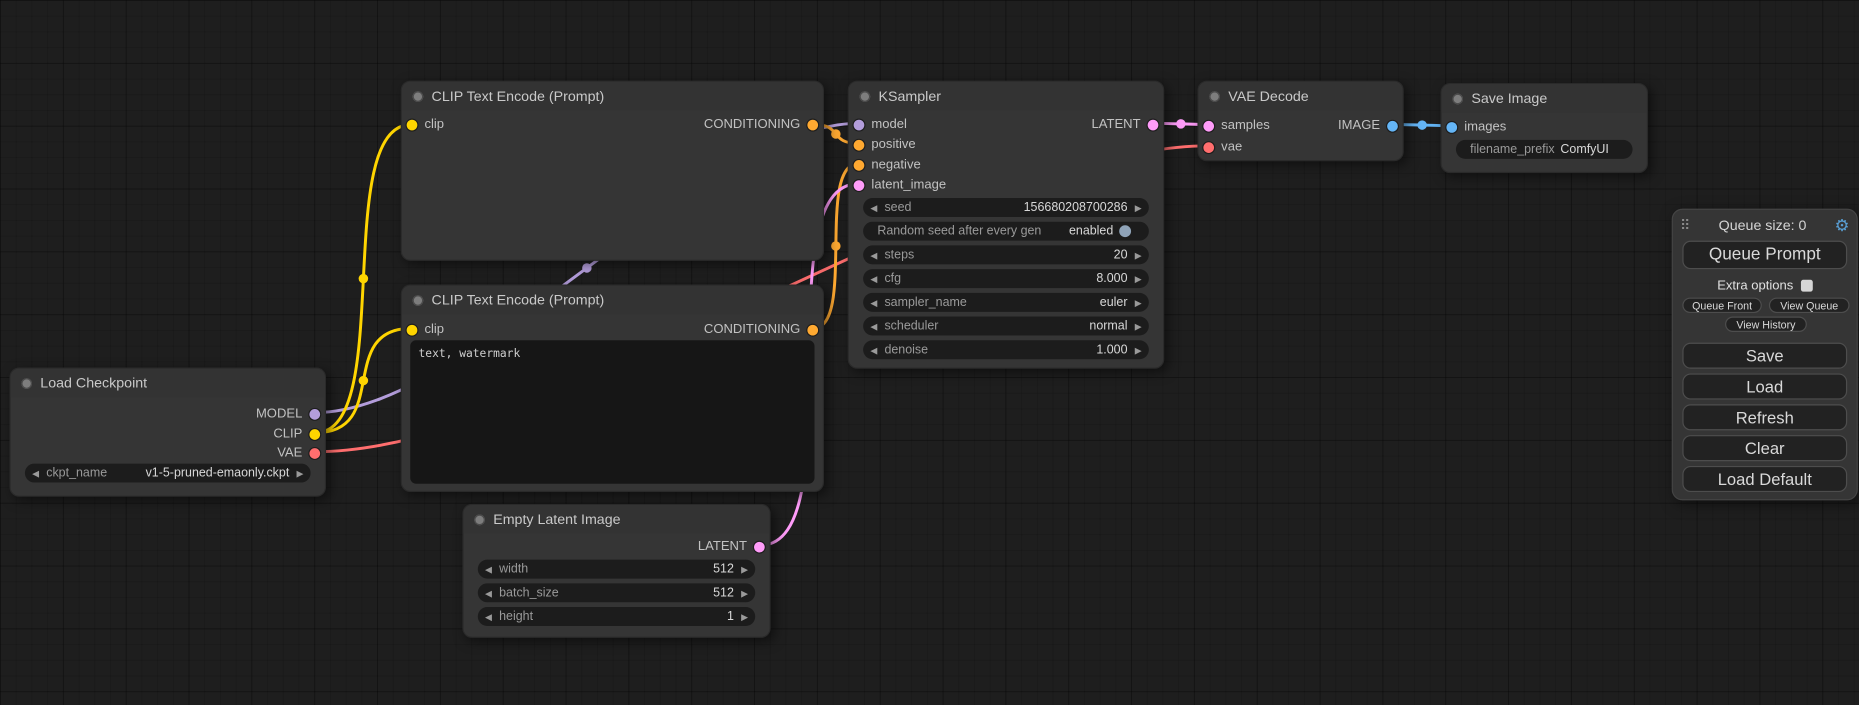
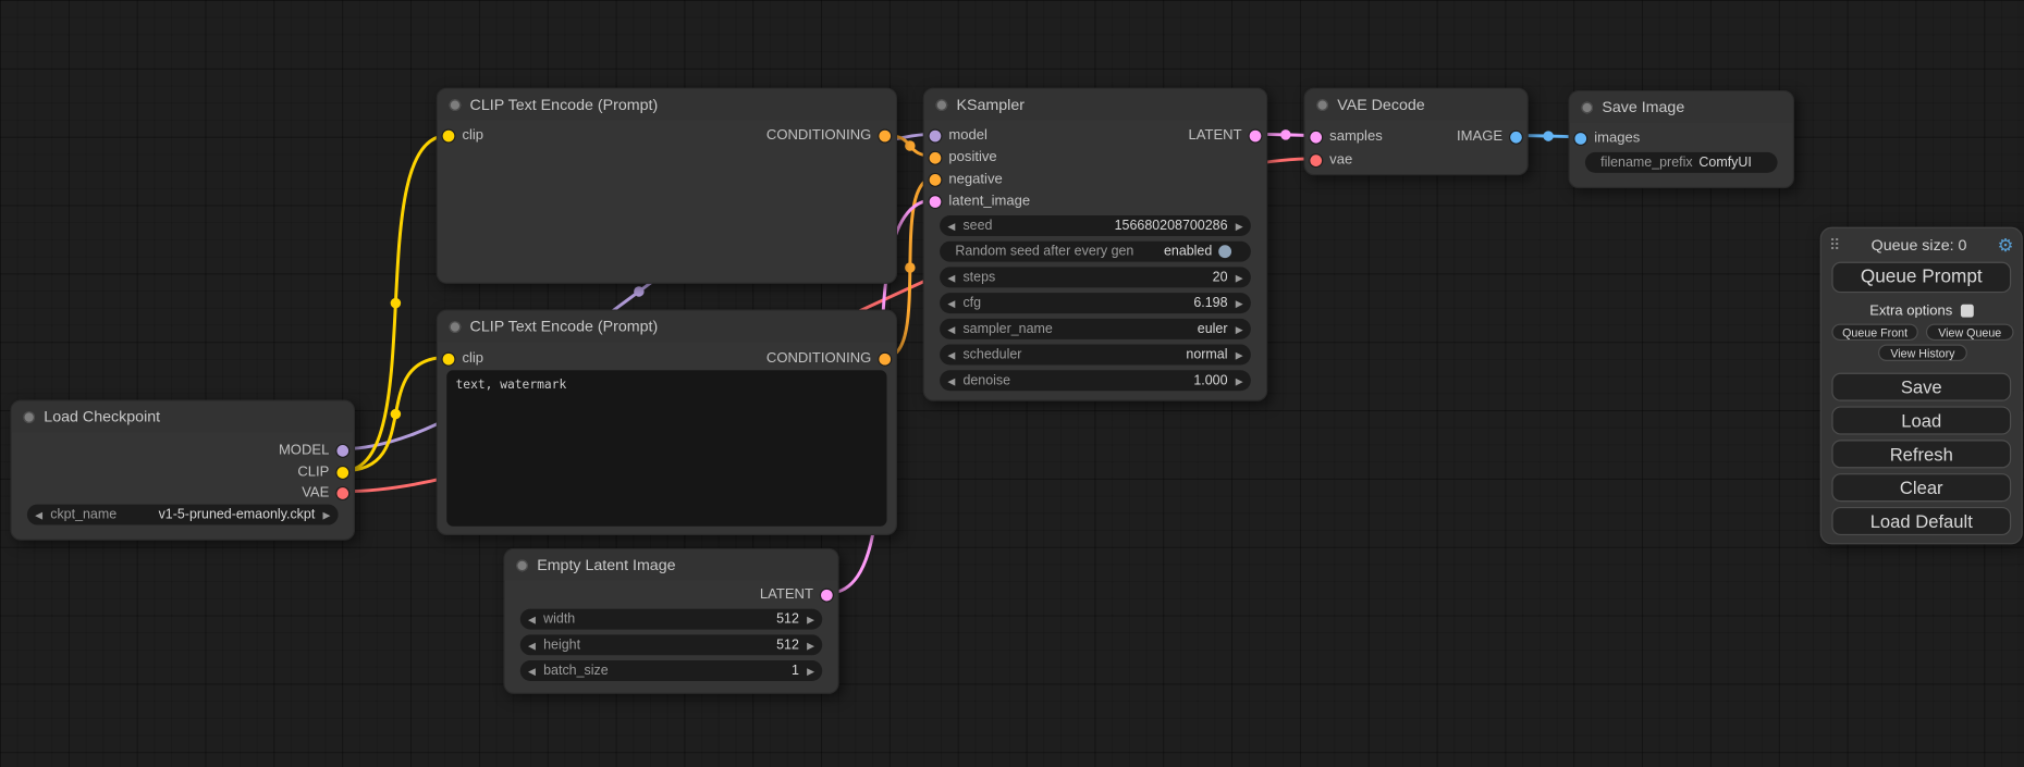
  Load Checkpoint
  MODEL
  CLIP
  VAE
  ◀
  ckpt_name
  v1-5-pruned-emaonly.ckpt
  ▶
  CLIP Text Encode (Prompt)
  clip
  CONDITIONING
  CLIP Text Encode (Prompt)
  clip
  CONDITIONING
  text, watermark
  Empty Latent Image
  LATENT
  ◀
  width
  512
  ▶
  ◀
- batch_size
+ height
  512
  ▶
  ◀
- height
+ batch_size
  1
  ▶
  KSampler
  model
  positive
  negative
  latent_image
  LATENT
  ◀
  seed
  156680208700286
  ▶
  Random seed after every gen
  enabled
  ◀
  steps
  20
  ▶
  ◀
  cfg
- 8.000
+ 6.198
  ▶
  ◀
  sampler_name
  euler
  ▶
  ◀
  scheduler
  normal
  ▶
  ◀
  denoise
  1.000
  ▶
  VAE Decode
  samples
  vae
  IMAGE
  Save Image
  images
  filename_prefix
  ComfyUI
  ⠿
  Queue size: 0
  ⚙
  Queue Prompt
  Extra options
  Queue Front
  View Queue
  View History
  Save
  Load
  Refresh
  Clear
  Load Default
